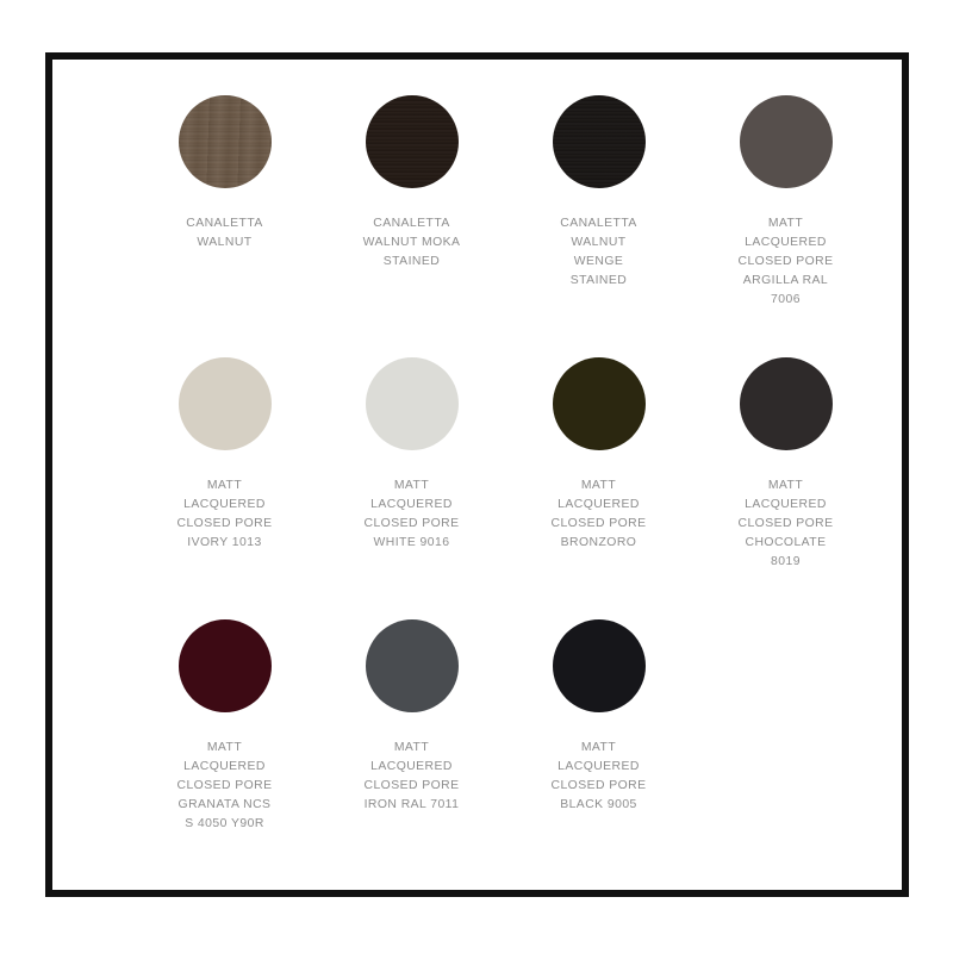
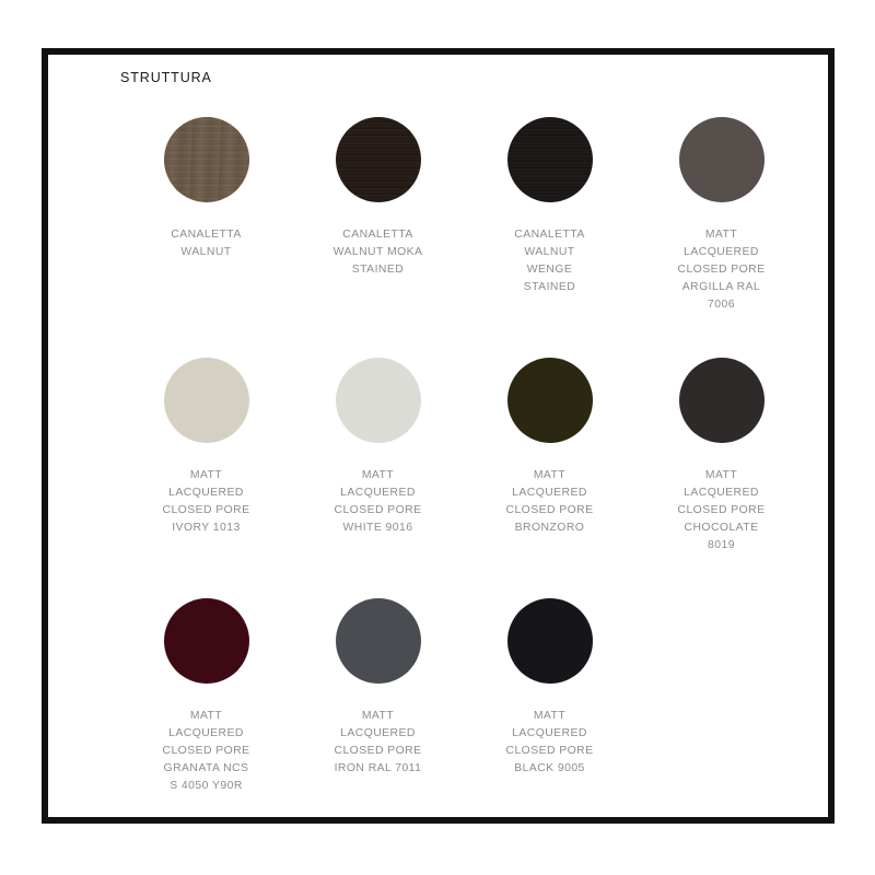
+ STRUTTURA
  CANALETTA
  WALNUT
  CANALETTA
  WALNUT MOKA
  STAINED
  CANALETTA
  WALNUT
  WENGE
  STAINED
  MATT
  LACQUERED
  CLOSED PORE
  ARGILLA RAL
  7006
  MATT
  LACQUERED
  CLOSED PORE
  IVORY 1013
  MATT
  LACQUERED
  CLOSED PORE
  WHITE 9016
  MATT
  LACQUERED
  CLOSED PORE
  BRONZORO
  MATT
  LACQUERED
  CLOSED PORE
  CHOCOLATE
  8019
  MATT
  LACQUERED
  CLOSED PORE
  GRANATA NCS
  S 4050 Y90R
  MATT
  LACQUERED
  CLOSED PORE
  IRON RAL 7011
  MATT
  LACQUERED
  CLOSED PORE
  BLACK 9005
